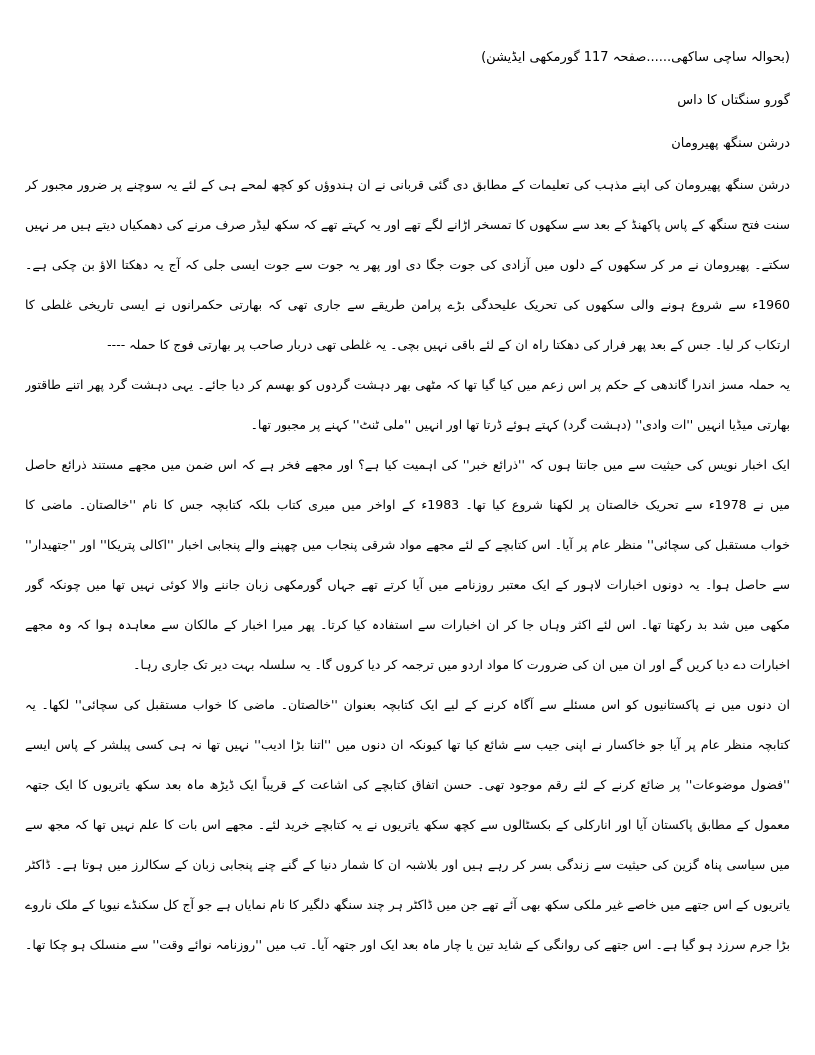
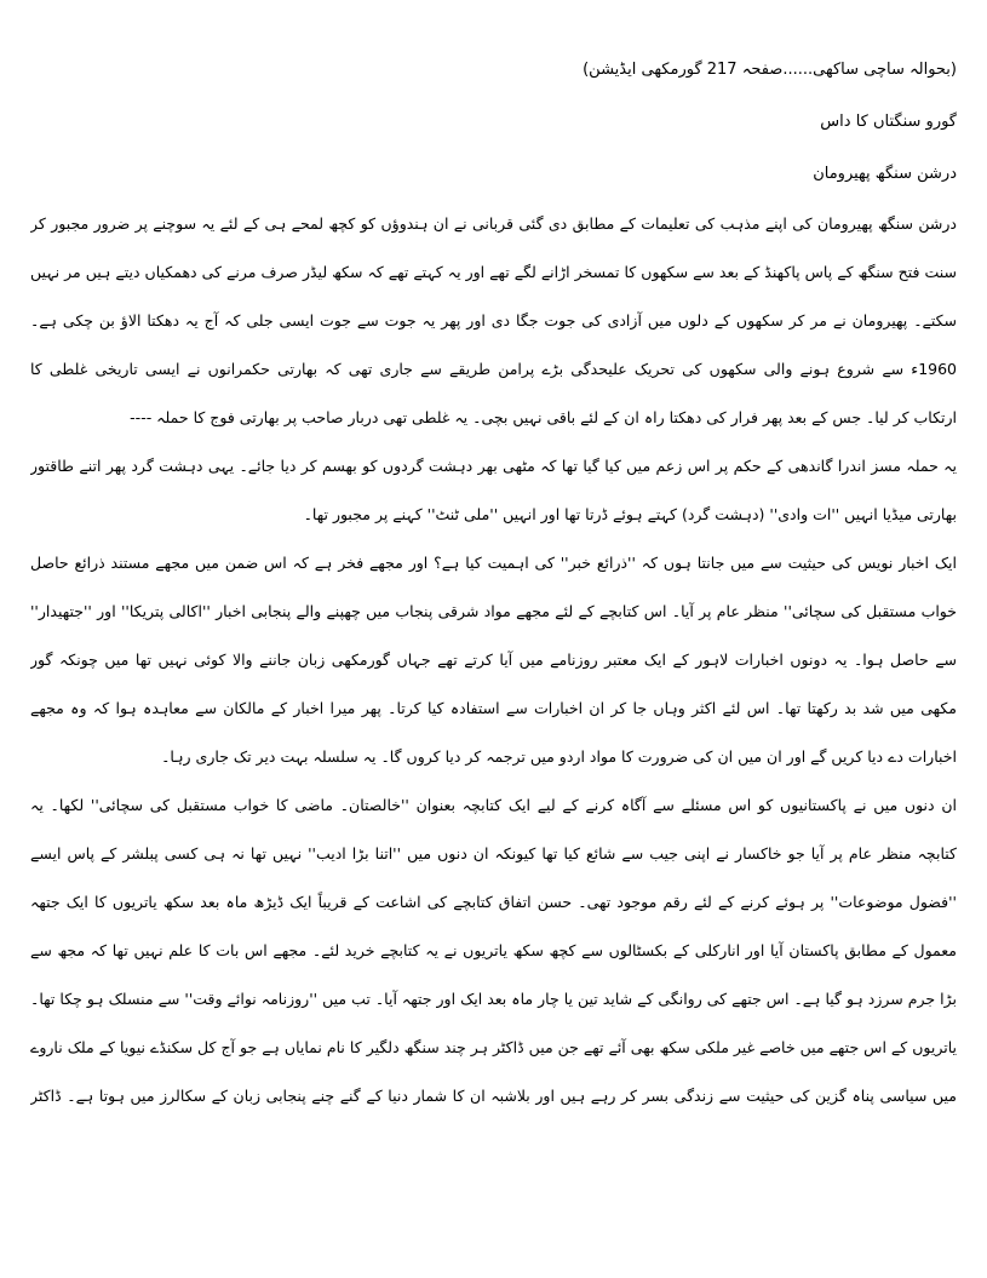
- (بحوالہ ساچی ساکھی......صفحہ 117 گورمکھی ایڈیشن)
+ (بحوالہ ساچی ساکھی......صفحہ 217 گورمکھی ایڈیشن)
  گورو سنگتاں کا داس
  درشن سنگھ پھیرومان
  درشن سنگھ پھیرومان کی اپنے مذہب کی تعلیمات کے مطابق دی گئی قربانی نے ان ہندوؤں کو کچھ لمحے ہی کے لئے یہ سوچنے پر ضرور مجبور کر
  سنت فتح سنگھ کے پاس پاکھنڈ کے بعد سے سکھوں کا تمسخر اڑانے لگے تھے اور یہ کہتے تھے کہ سکھ لیڈر صرف مرنے کی دھمکیاں دیتے ہیں مر نہیں
  سکتے۔ پھیرومان نے مر کر سکھوں کے دلوں میں آزادی کی جوت جگا دی اور پھر یہ جوت سے جوت ایسی جلی کہ آج یہ دھکتا الاؤ بن چکی ہے۔
  1960ء سے شروع ہونے والی سکھوں کی تحریک علیحدگی بڑے پرامن طریقے سے جاری تھی کہ بھارتی حکمرانوں نے ایسی تاریخی غلطی کا
  ارتکاب کر لیا۔ جس کے بعد پھر فرار کی دھکتا راہ ان کے لئے باقی نہیں بچی۔ یہ غلطی تھی دربار صاحب پر بھارتی فوج کا حملہ ----
  یہ حملہ مسز اندرا گاندھی کے حکم پر اس زعم میں کیا گیا تھا کہ مٹھی بھر دہشت گردوں کو بھسم کر دیا جائے۔ یہی دہشت گرد پھر اتنے طاقتور
  بھارتی میڈیا انہیں ''ات وادی'' (دہشت گرد) کہتے ہوئے ڈرتا تھا اور انہیں ''ملی ٹنٹ'' کہنے پر مجبور تھا۔
  ایک اخبار نویس کی حیثیت سے میں جانتا ہوں کہ ''ذرائع خبر'' کی اہمیت کیا ہے؟ اور مجھے فخر ہے کہ اس ضمن میں مجھے مستند ذرائع حاصل
- میں نے 1978ء سے تحریک خالصتان پر لکھنا شروع کیا تھا۔ 1983ء کے اواخر میں میری کتاب بلکہ کتابچہ جس کا نام ''خالصتان۔ ماضی کا
  خواب مستقبل کی سچائی'' منظر عام پر آیا۔ اس کتابچے کے لئے مجھے مواد شرقی پنجاب میں چھپنے والے پنجابی اخبار ''اکالی پتریکا'' اور ''جتھیدار''
  سے حاصل ہوا۔ یہ دونوں اخبارات لاہور کے ایک معتبر روزنامے میں آیا کرتے تھے جہاں گورمکھی زبان جاننے والا کوئی نہیں تھا میں چونکہ گور
  مکھی میں شد بد رکھتا تھا۔ اس لئے اکثر وہاں جا کر ان اخبارات سے استفادہ کیا کرتا۔ پھر میرا اخبار کے مالکان سے معاہدہ ہوا کہ وہ مجھے
  اخبارات دے دیا کریں گے اور ان میں ان کی ضرورت کا مواد اردو میں ترجمہ کر دیا کروں گا۔ یہ سلسلہ بہت دیر تک جاری رہا۔
  ان دنوں میں نے پاکستانیوں کو اس مسئلے سے آگاہ کرنے کے لیے ایک کتابچہ بعنوان ''خالصتان۔ ماضی کا خواب مستقبل کی سچائی'' لکھا۔ یہ
  کتابچہ منظر عام پر آیا جو خاکسار نے اپنی جیب سے شائع کیا تھا کیونکہ ان دنوں میں ''اتنا بڑا ادیب'' نہیں تھا نہ ہی کسی پبلشر کے پاس ایسے
- ''فضول موضوعات'' پر ضائع کرنے کے لئے رقم موجود تھی۔ حسن اتفاق کتابچے کی اشاعت کے قریباً ایک ڈیڑھ ماہ بعد سکھ یاتریوں کا ایک جتھہ
+ ''فضول موضوعات'' پر ہوئے کرنے کے لئے رقم موجود تھی۔ حسن اتفاق کتابچے کی اشاعت کے قریباً ایک ڈیڑھ ماہ بعد سکھ یاتریوں کا ایک جتھہ
  معمول کے مطابق پاکستان آیا اور انارکلی کے بکسٹالوں سے کچھ سکھ یاتریوں نے یہ کتابچے خرید لئے۔ مجھے اس بات کا علم نہیں تھا کہ مجھ سے
- میں سیاسی پناہ گزین کی حیثیت سے زندگی بسر کر رہے ہیں اور بلاشبہ ان کا شمار دنیا کے گنے چنے پنجابی زبان کے سکالرز میں ہوتا ہے۔ ڈاکٹر
+ بڑا جرم سرزد ہو گیا ہے۔ اس جتھے کی روانگی کے شاید تین یا چار ماہ بعد ایک اور جتھہ آیا۔ تب میں ''روزنامہ نوائے وقت'' سے منسلک ہو چکا تھا۔
  یاتریوں کے اس جتھے میں خاصے غیر ملکی سکھ بھی آئے تھے جن میں ڈاکٹر ہر چند سنگھ دلگیر کا نام نمایاں ہے جو آج کل سکنڈے نیویا کے ملک ناروے
- بڑا جرم سرزد ہو گیا ہے۔ اس جتھے کی روانگی کے شاید تین یا چار ماہ بعد ایک اور جتھہ آیا۔ تب میں ''روزنامہ نوائے وقت'' سے منسلک ہو چکا تھا۔
+ میں سیاسی پناہ گزین کی حیثیت سے زندگی بسر کر رہے ہیں اور بلاشبہ ان کا شمار دنیا کے گنے چنے پنجابی زبان کے سکالرز میں ہوتا ہے۔ ڈاکٹر
